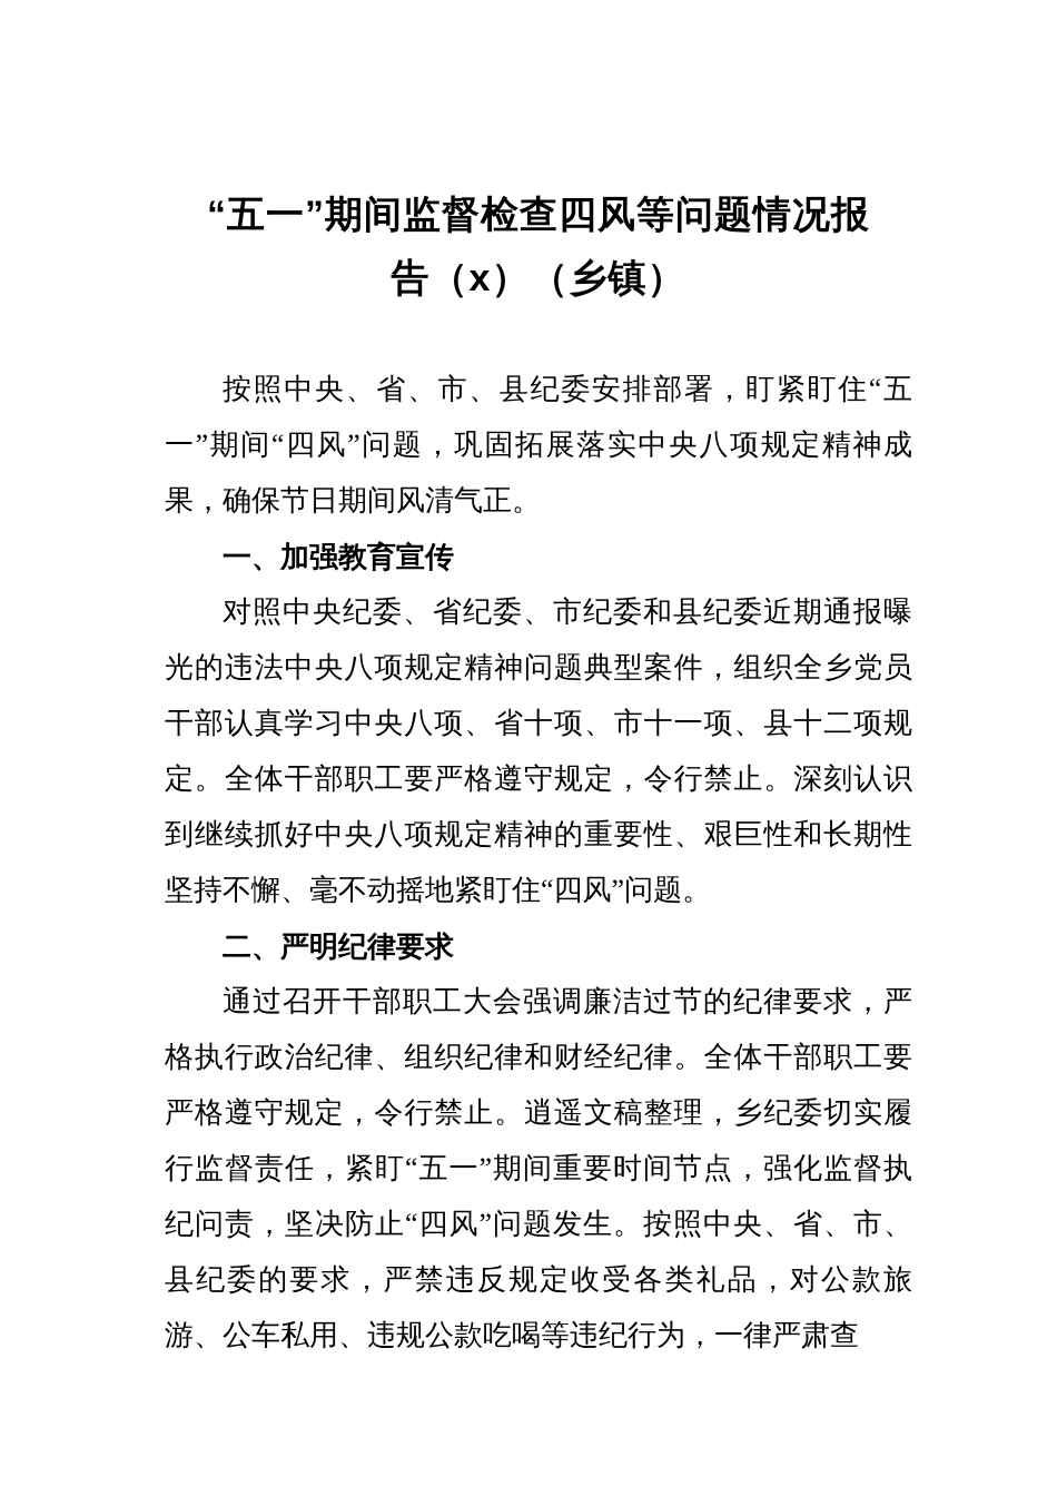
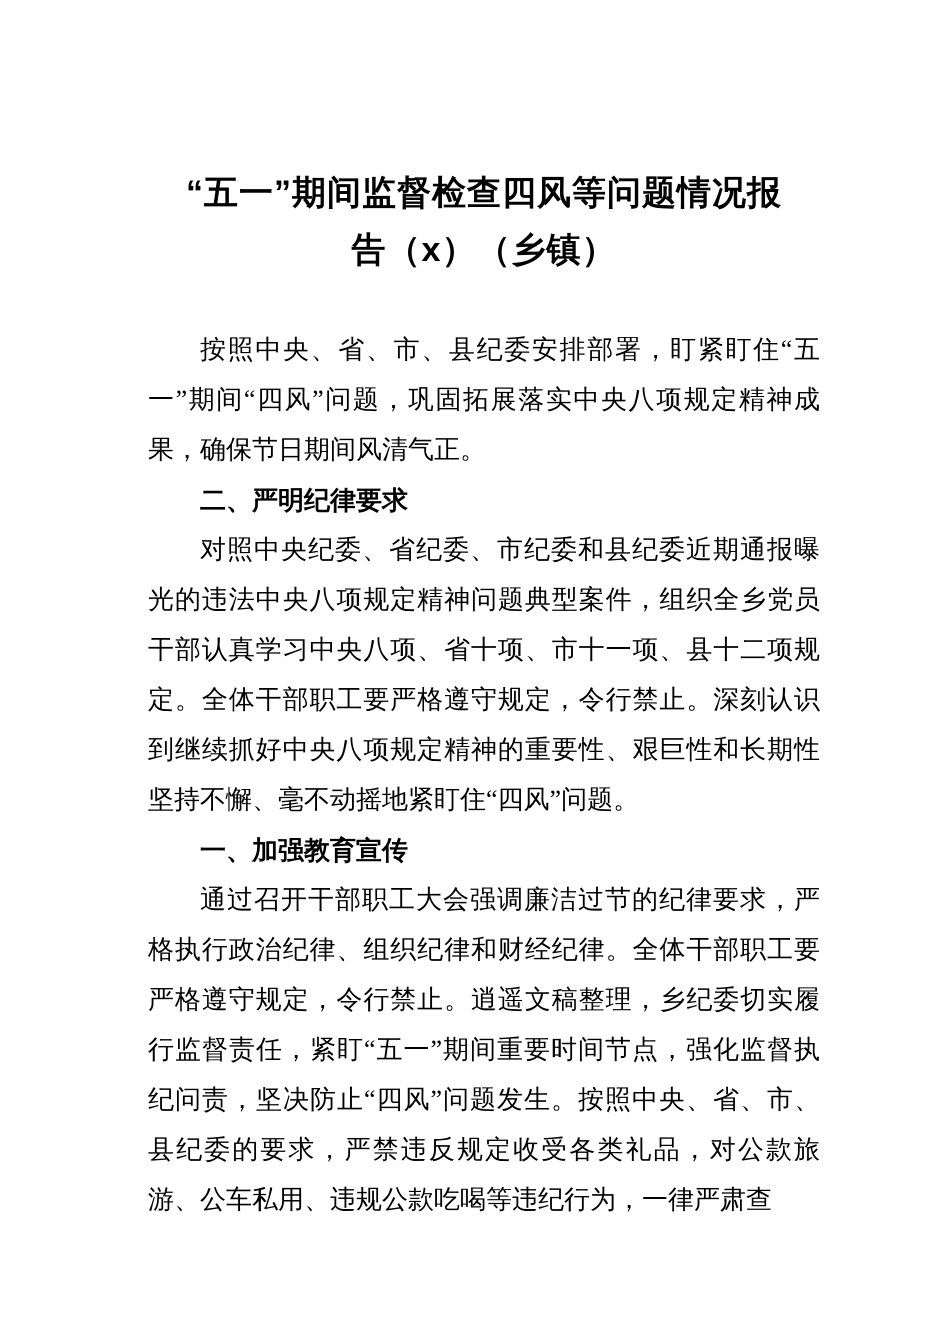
  “五一”期间监督检查四风等问题情况报
  告（x）（乡镇）
  按照中央、省、市、县纪委安排部署，盯紧盯住“五一”期间“四风”问题，巩固拓展落实中央八项规定精神成果，确保节日期间风清气正。
- 一、加强教育宣传
+ 二、严明纪律要求
  对照中央纪委、省纪委、市纪委和县纪委近期通报曝光的违法中央八项规定精神问题典型案件，组织全乡党员干部认真学习中央八项、省十项、市十一项、县十二项规定。全体干部职工要严格遵守规定，令行禁止。深刻认识到继续抓好中央八项规定精神的重要性、艰巨性和长期性坚持不懈、毫不动摇地紧盯住“四风”问题。
- 二、严明纪律要求
+ 一、加强教育宣传
  通过召开干部职工大会强调廉洁过节的纪律要求，严格执行政治纪律、组织纪律和财经纪律。全体干部职工要严格遵守规定，令行禁止。逍遥文稿整理，乡纪委切实履行监督责任，紧盯“五一”期间重要时间节点，强化监督执纪问责，坚决防止“四风”问题发生。按照中央、省、市、县纪委的要求，严禁违反规定收受各类礼品，对公款旅游、公车私用、违规公款吃喝等违纪行为，一律严肃查
